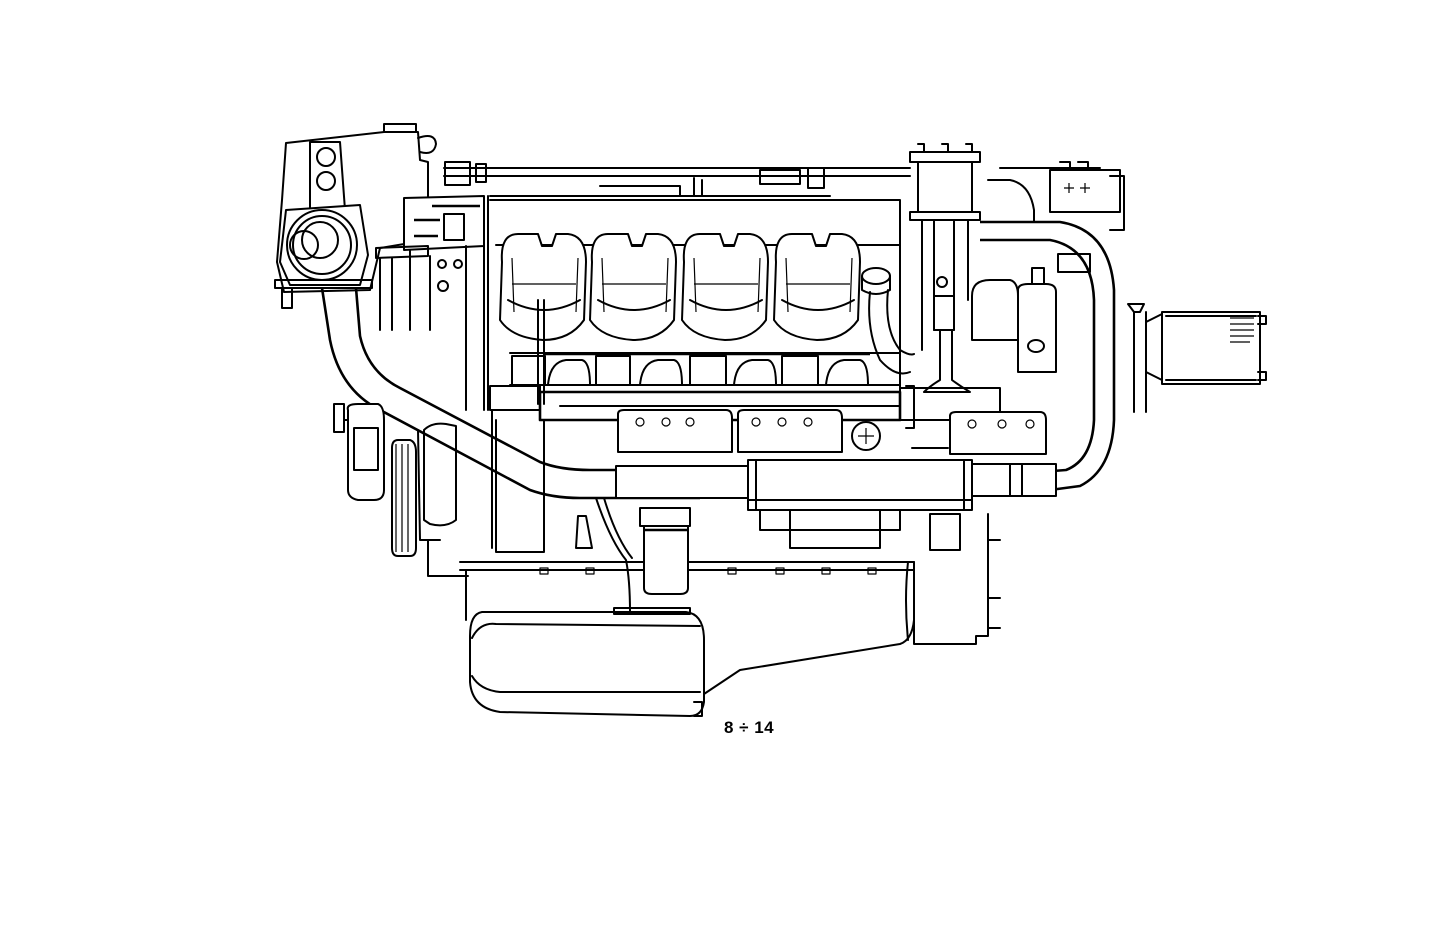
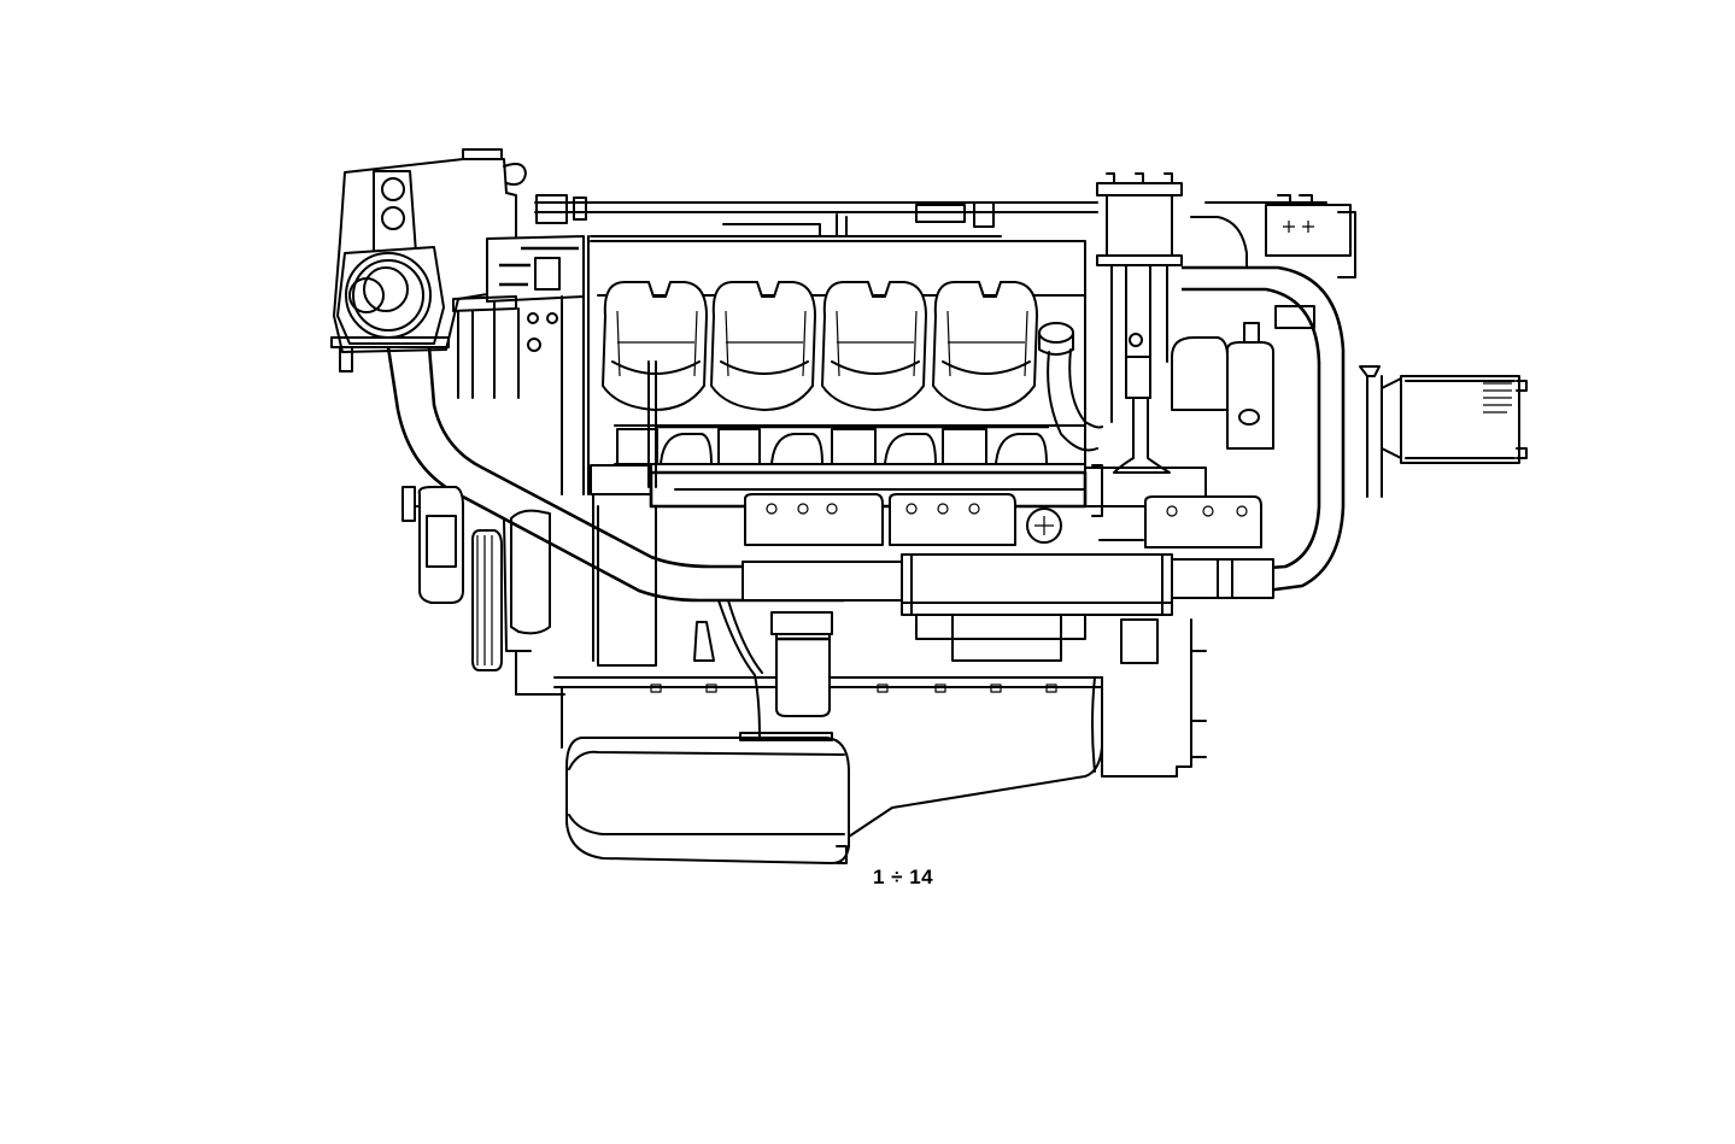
- 8 ÷ 14
+ 1 ÷ 14
